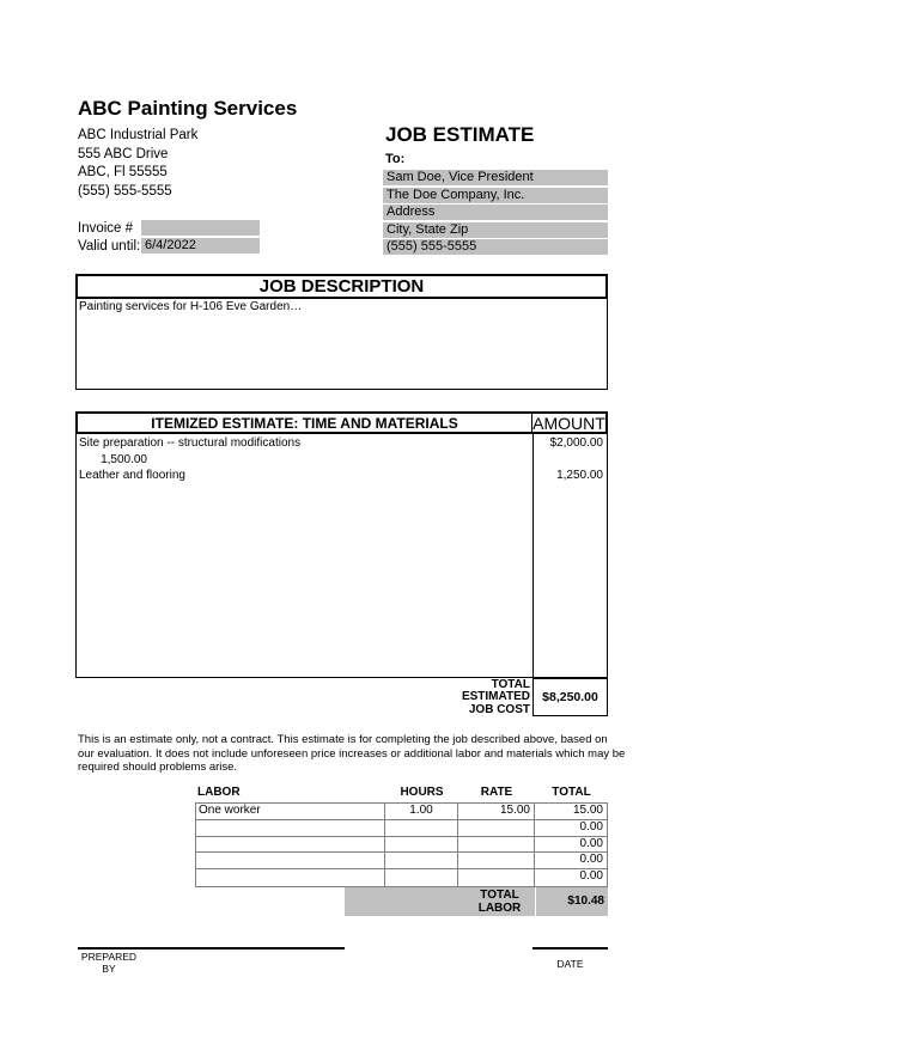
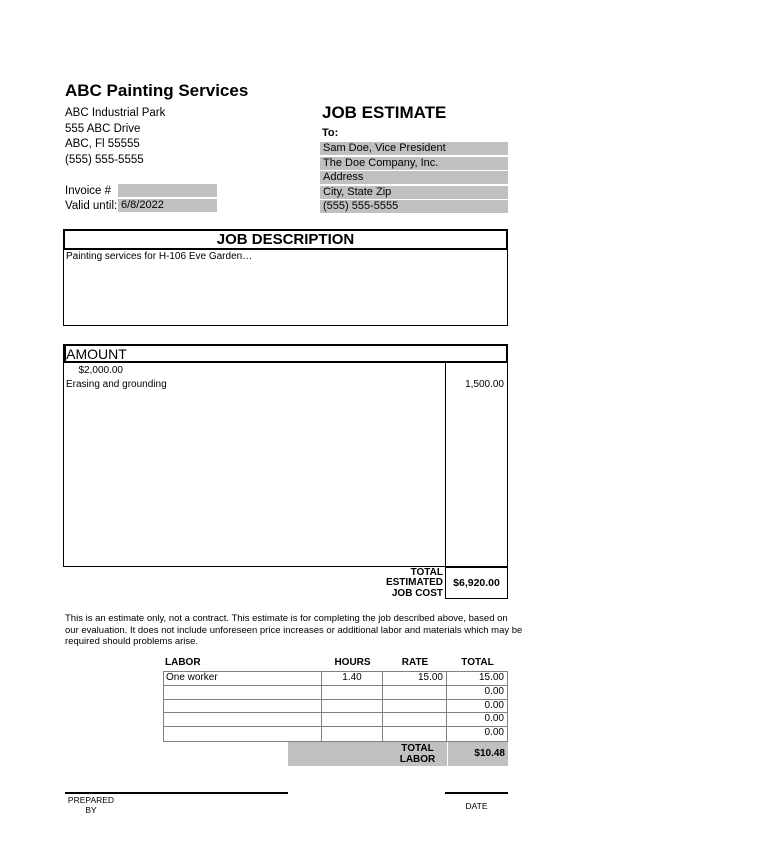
  ABC Painting Services
  ABC Industrial Park
  555 ABC Drive
  ABC, Fl 55555
  (555) 555-5555
  Invoice #
  Valid until:
- 6/4/2022
+ 6/8/2022
  JOB ESTIMATE
  To:
  Sam Doe, Vice President
  The Doe Company, Inc.
  Address
  City, State Zip
  (555) 555-5555
  JOB DESCRIPTION
  Painting services for H-106 Eve Garden…
- ITEMIZED ESTIMATE: TIME AND MATERIALS
  AMOUNT
- Site preparation -- structural modifications
  $2,000.00
+ Erasing and grounding
  1,500.00
- Leather and flooring
- 1,250.00
  TOTAL ESTIMATED JOB COST
- $8,250.00
+ $6,920.00
  This is an estimate only, not a contract. This estimate is for completing the job described above, based on our evaluation. It does not include unforeseen price increases or additional labor and materials which may be required should problems arise.
  LABOR
  HOURS
  RATE
  TOTAL
  One worker
- 1.00
+ 1.40
  15.00
  15.00
  0.00
  0.00
  0.00
  0.00
  TOTAL LABOR
  $10.48
  PREPARED BY
  DATE
